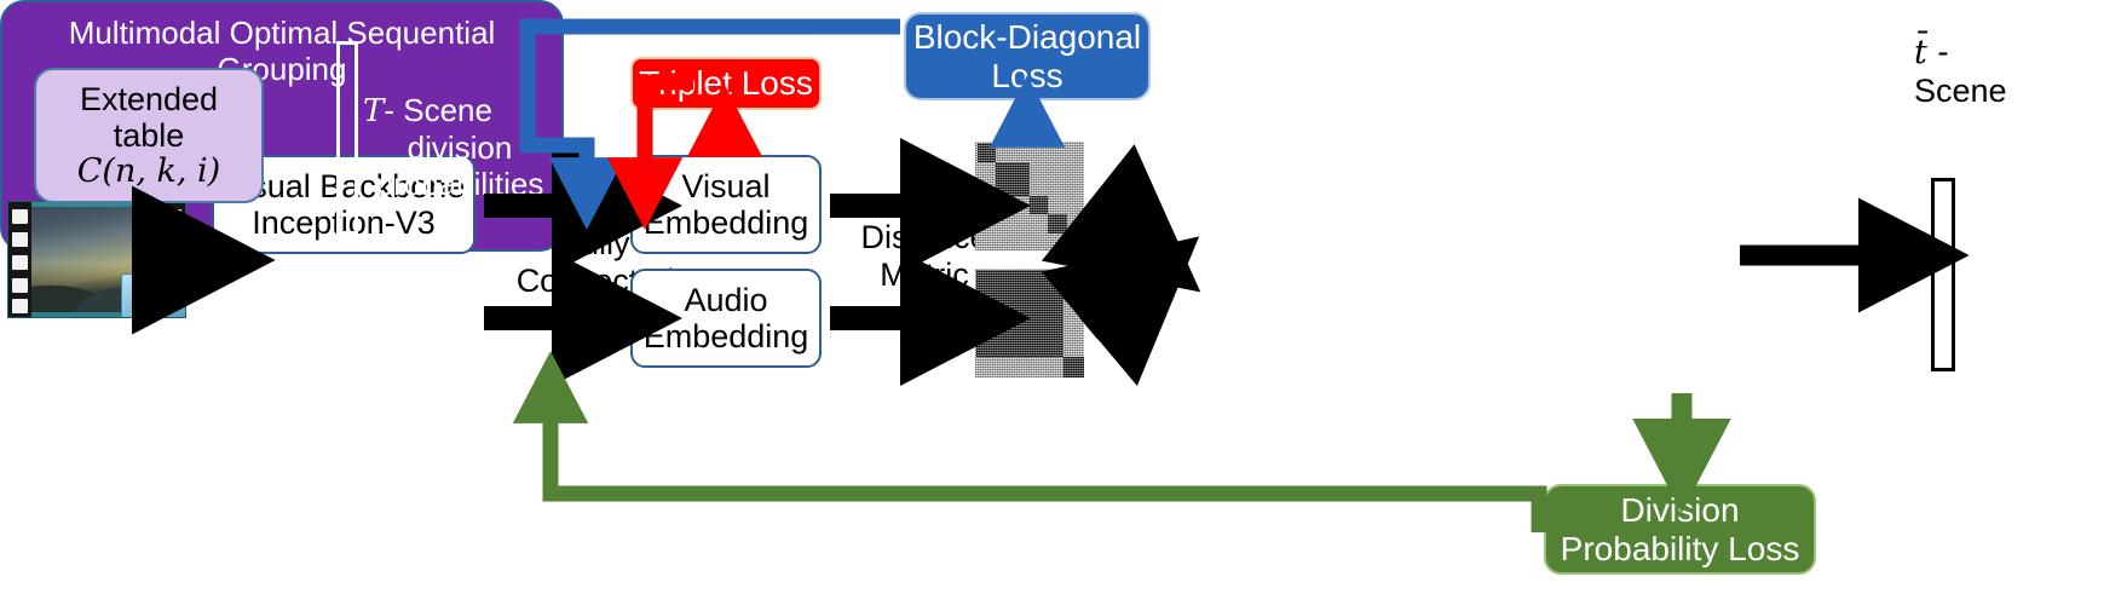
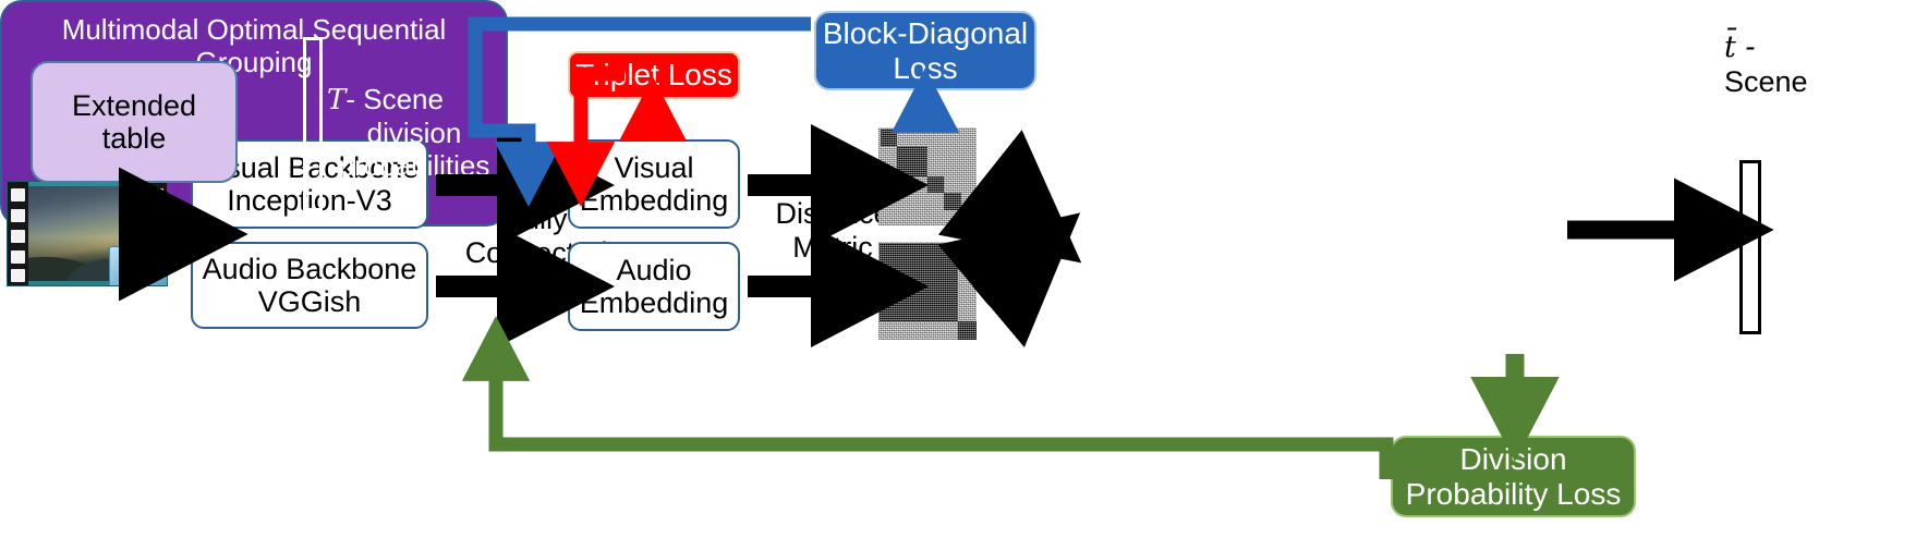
  ual Backbone
  Inception-V3
+ Audio Backbone
+ VGGish
  Fully
  Visual
  Embedding
  Audio
  Embedding
  Block-Diagonal
  Loss
  Distanc
  Metric
  Multimodal Optimal Sequential ouping
  Extended
  table
- C(n, k, i)
  T- Scene
  division
  probabilities
  Division
  Probability Loss
  t̄ -
  Scene
